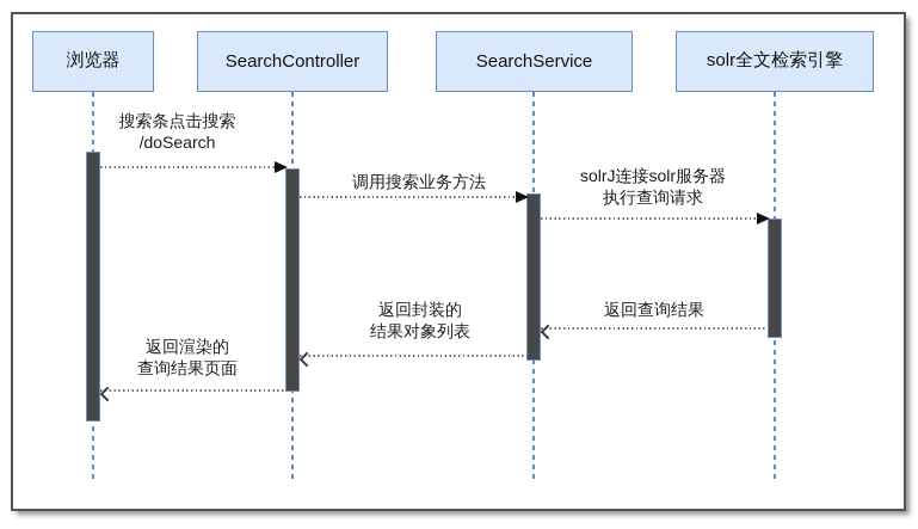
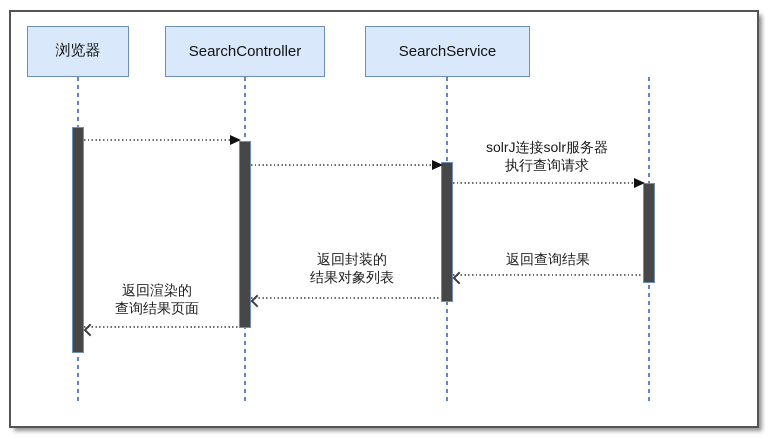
  浏览器
  SearchController
  SearchService
- solr全文检索引擎
- 搜索条点击搜索
- /doSearch
- 调用搜索业务方法
  solrJ连接solr服务器
  执行查询请求
  返回查询结果
  返回封装的
  结果对象列表
  返回渲染的
  查询结果页面
